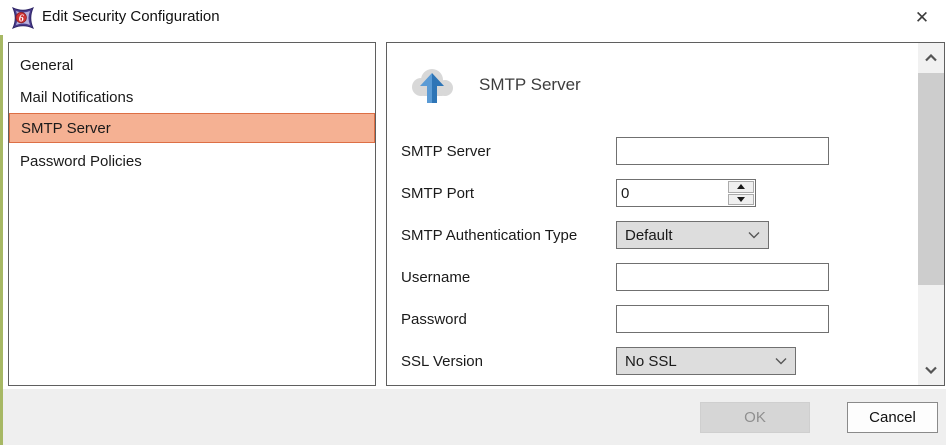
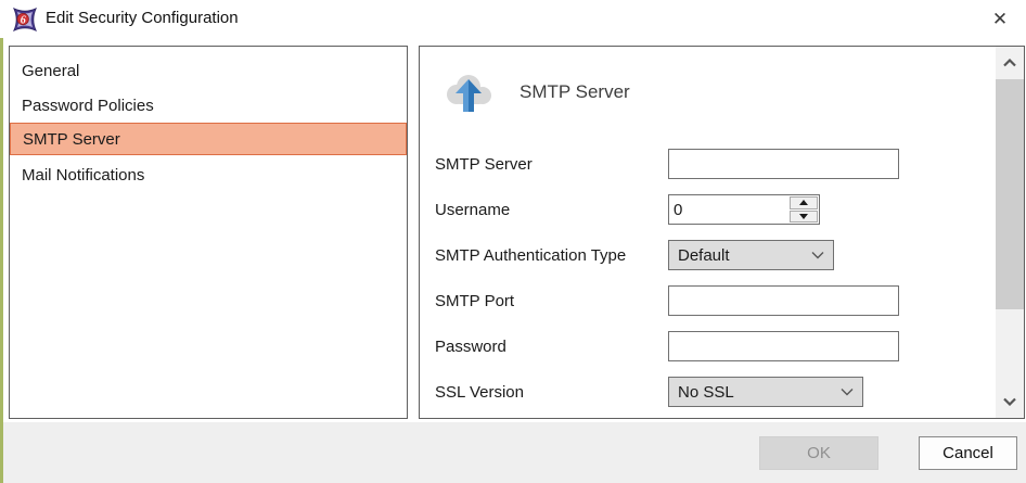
  6
  Edit Security Configuration
  ✕
  General
- Mail Notifications
+ Password Policies
  SMTP Server
- Password Policies
+ Mail Notifications
  SMTP Server
  SMTP Server
- SMTP Port
+ Username
  0
  SMTP Authentication Type
  Default
- Username
+ SMTP Port
  Password
  SSL Version
  No SSL
  OK
  Cancel
